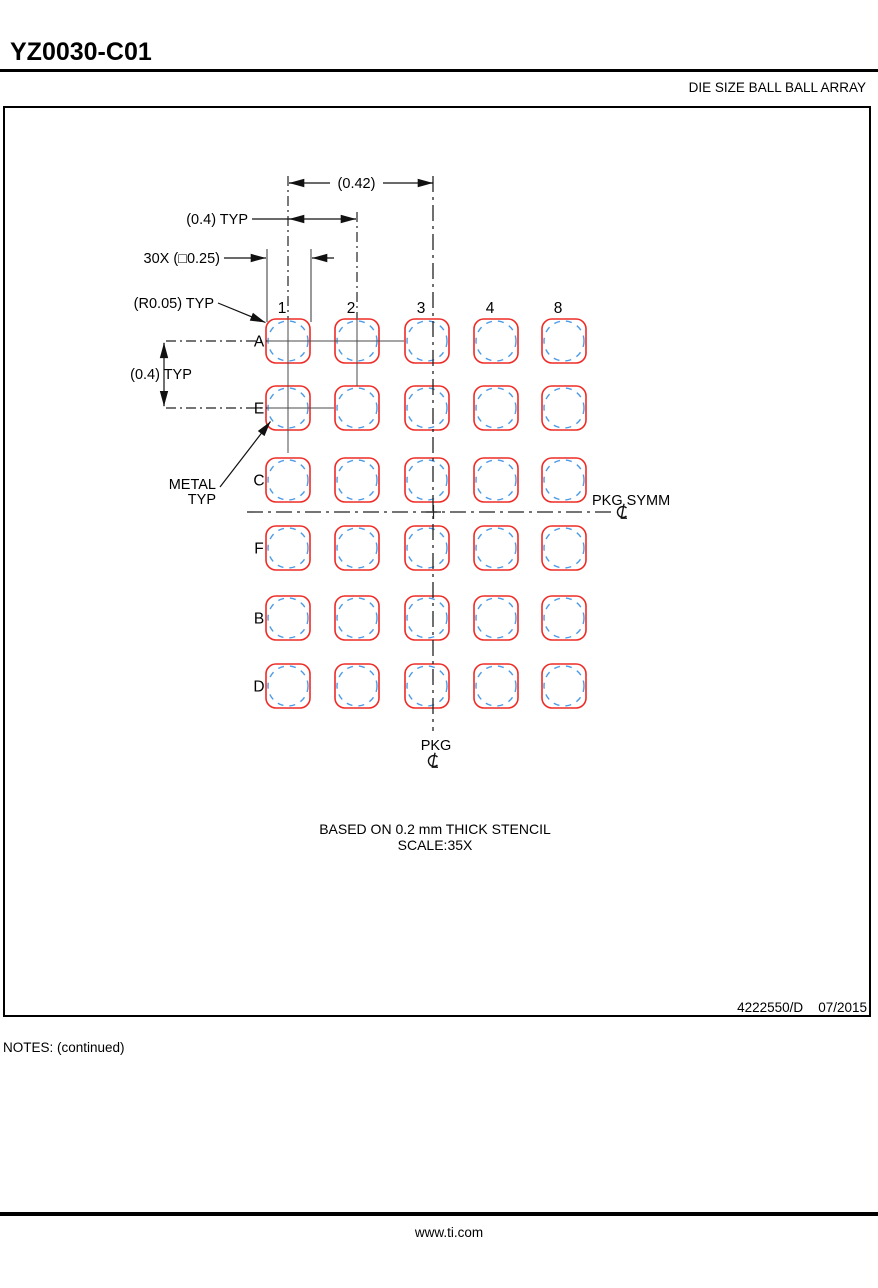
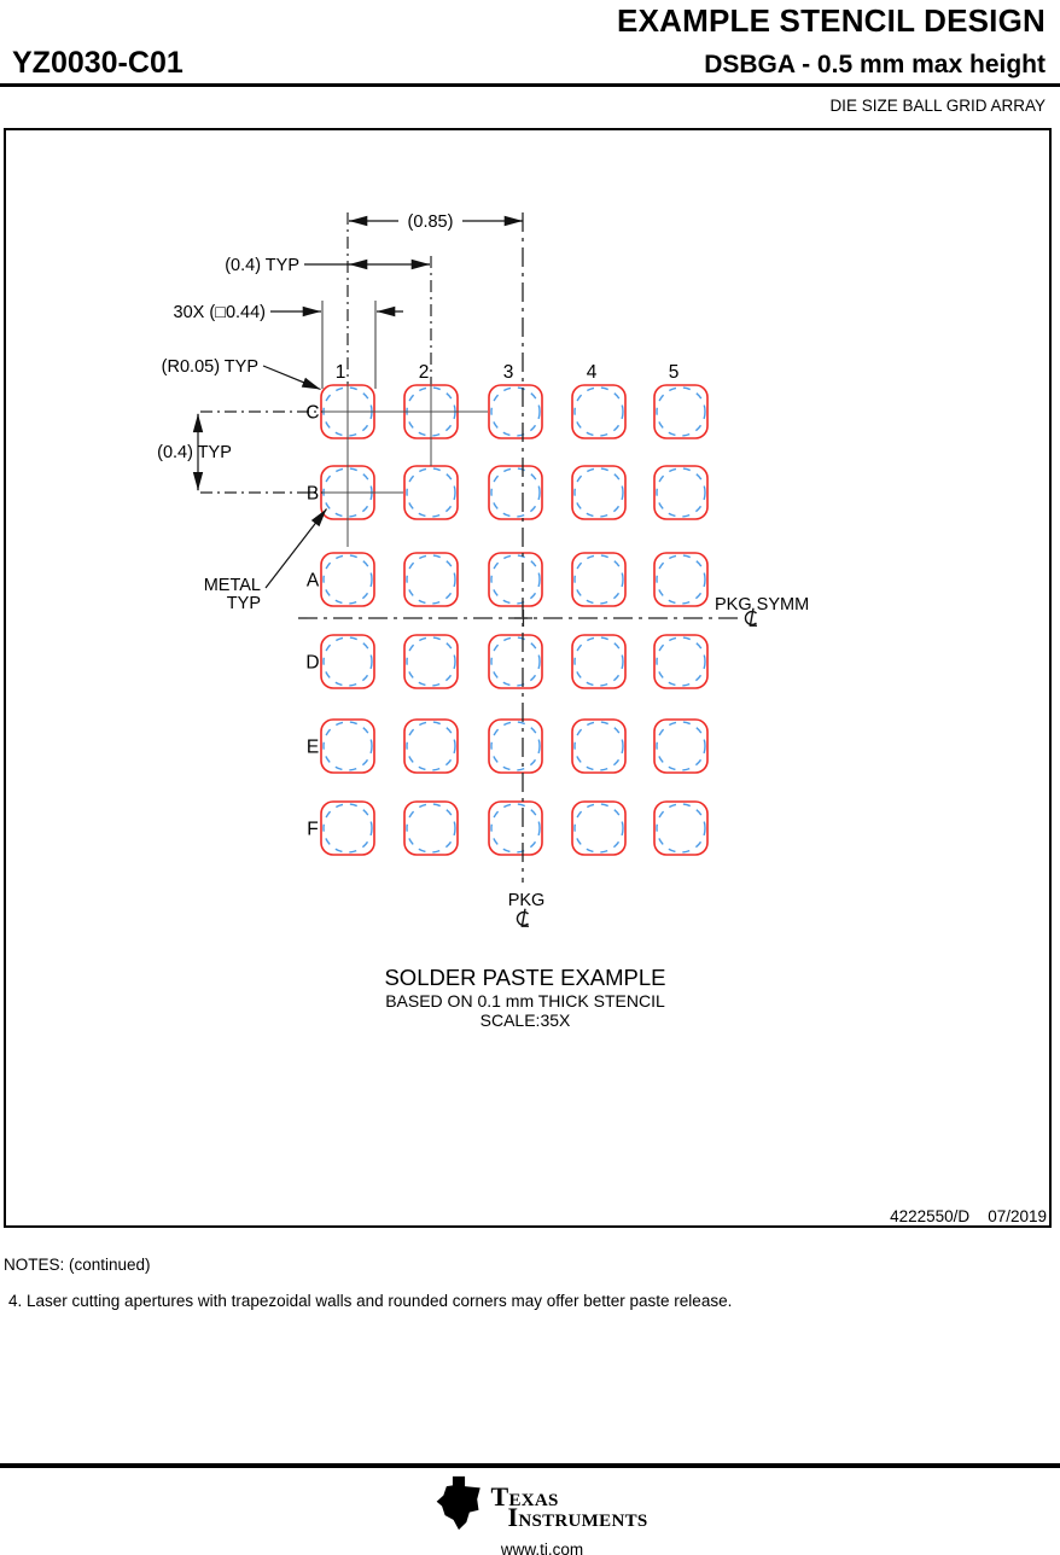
+ EXAMPLE STENCIL DESIGN
  YZ0030-C01
+ DSBGA - 0.5 mm max height
- DIE SIZE BALL BALL ARRAY
+ DIE SIZE BALL GRID ARRAY
- (0.42)
+ (0.85)
  (0.4) TYP
- 30X (□0.25)
+ 30X (□0.44)
  (R0.05) TYP
  (0.4) TYP
  METAL
  TYP
  PKG SYMM
  PKG
  1
  2
  3
  4
- 8
+ 5
- A
+ C
- E
+ B
- C
+ A
- F
+ D
- B
+ E
- D
+ F
+ SOLDER PASTE EXAMPLE
- BASED ON 0.2 mm THICK STENCIL
+ BASED ON 0.1 mm THICK STENCIL
  SCALE:35X
- 4222550/D 07/2015
+ 4222550/D 07/2019
  NOTES: (continued)
+ 4. Laser cutting apertures with trapezoidal walls and rounded corners may offer better paste release.
+ ti
+ Texas
+ Instruments
  www.ti.com
